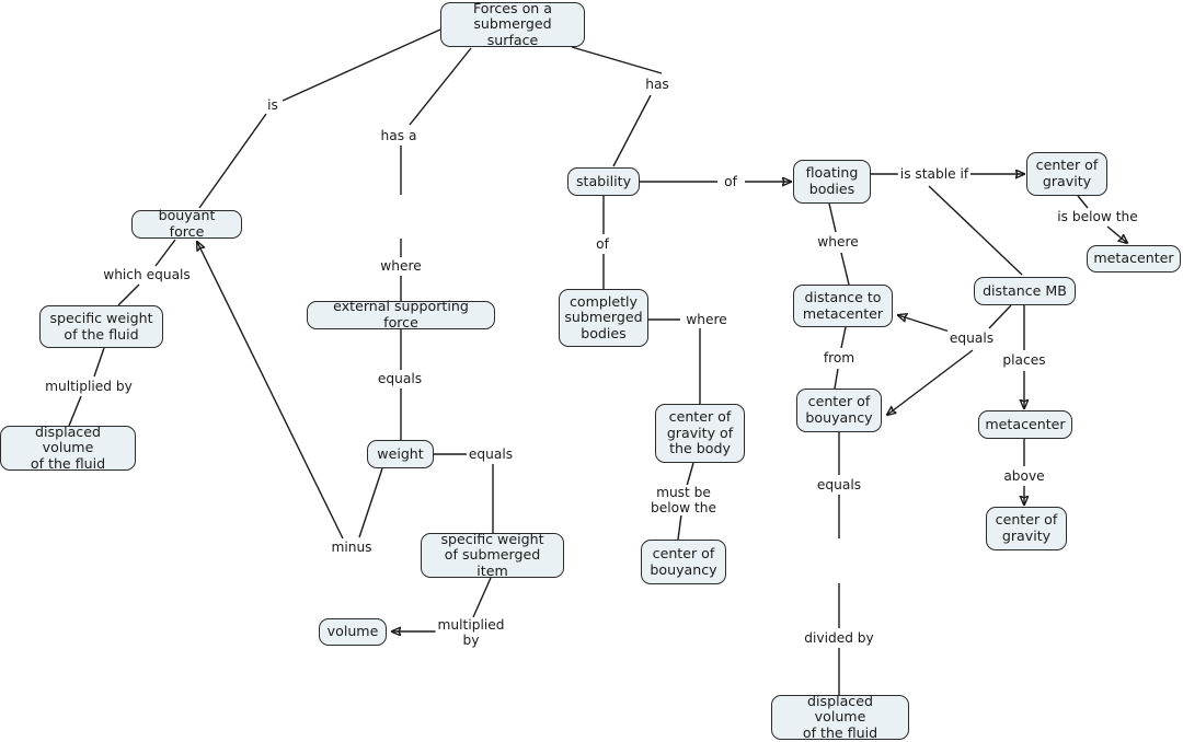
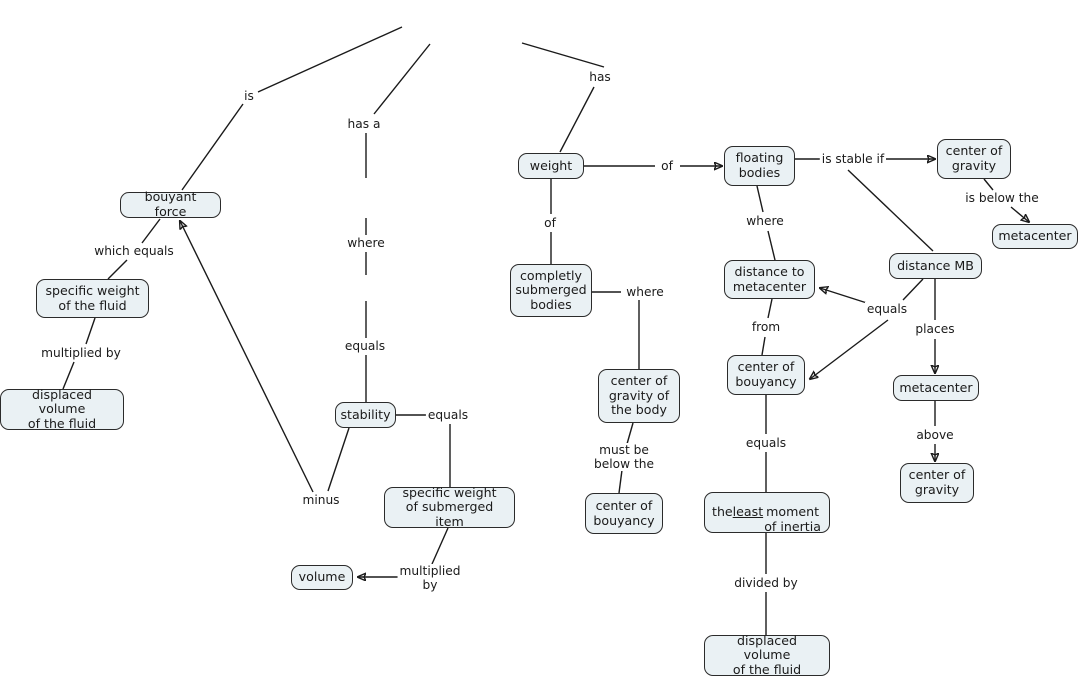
- Forces on a
- submerged surface
  bouyant force
  specific weight
  of the fluid
  displaced volume
  of the fluid
- external supporting force
- weight
+ stability
  specific weight
  of submerged item
  volume
- stability
+ weight
  completly
  submerged
  bodies
  center of
  gravity of
  the body
  center of
  bouyancy
  floating
  bodies
  distance to
  metacenter
  center of
  bouyancy
+ the
+ least
+ moment of inertia
  displaced volume
  of the fluid
  distance MB
  center of
  gravity
  metacenter
  metacenter
  center of
  gravity
  is
  has a
  has
  which equals
  multiplied by
  where
  equals
  minus
  equals
  multiplied
  by
  of
  of
  where
  must be
  below the
  where
  from
  equals
  divided by
  is stable if
  is below the
  equals
  places
  above
